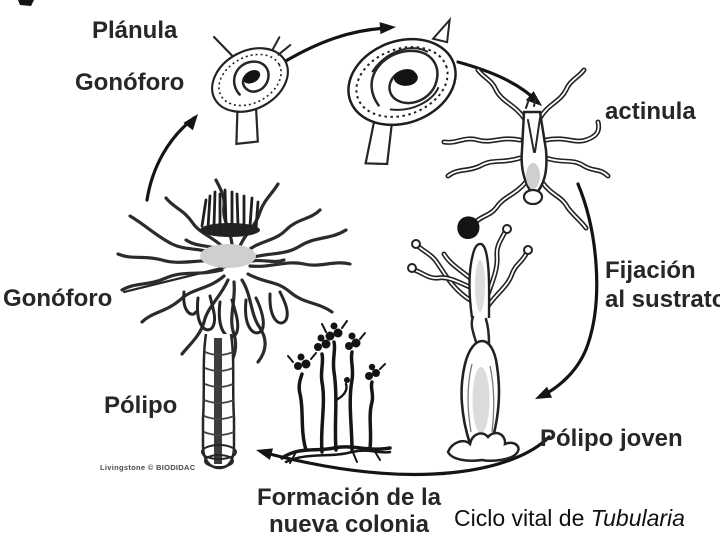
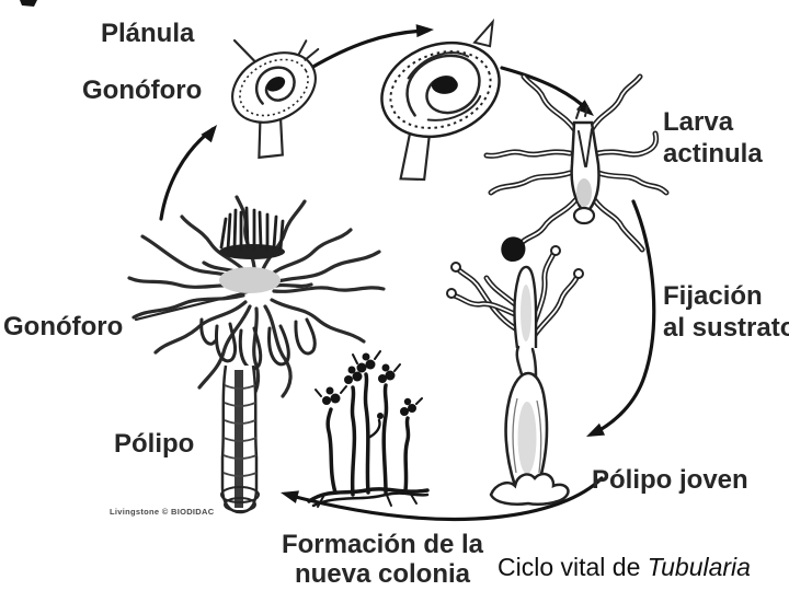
  Plánula
  Gonóforo
+ Larva
  actinula
  Fijación
  al sustrato
  Pólipo joven
  Gonóforo
  Pólipo
  Formación de la
  nueva colonia
  Livingstone © BIODIDAC
  Ciclo vital de Tubularia
